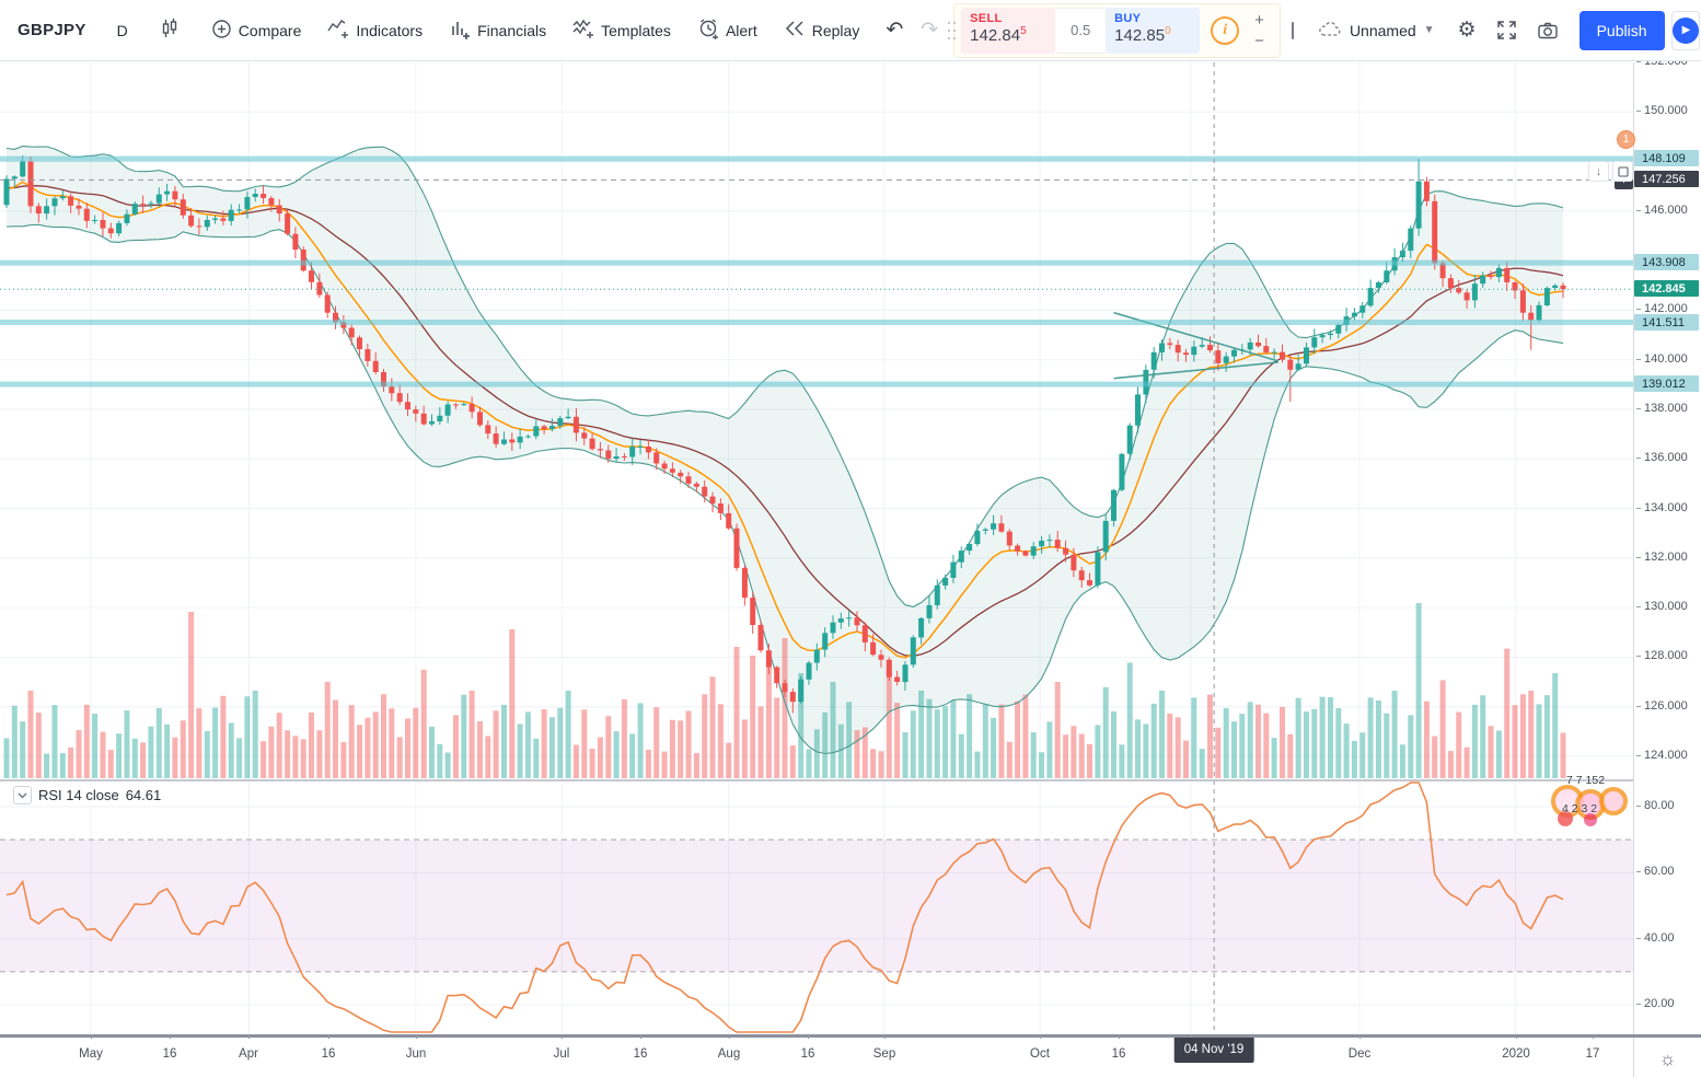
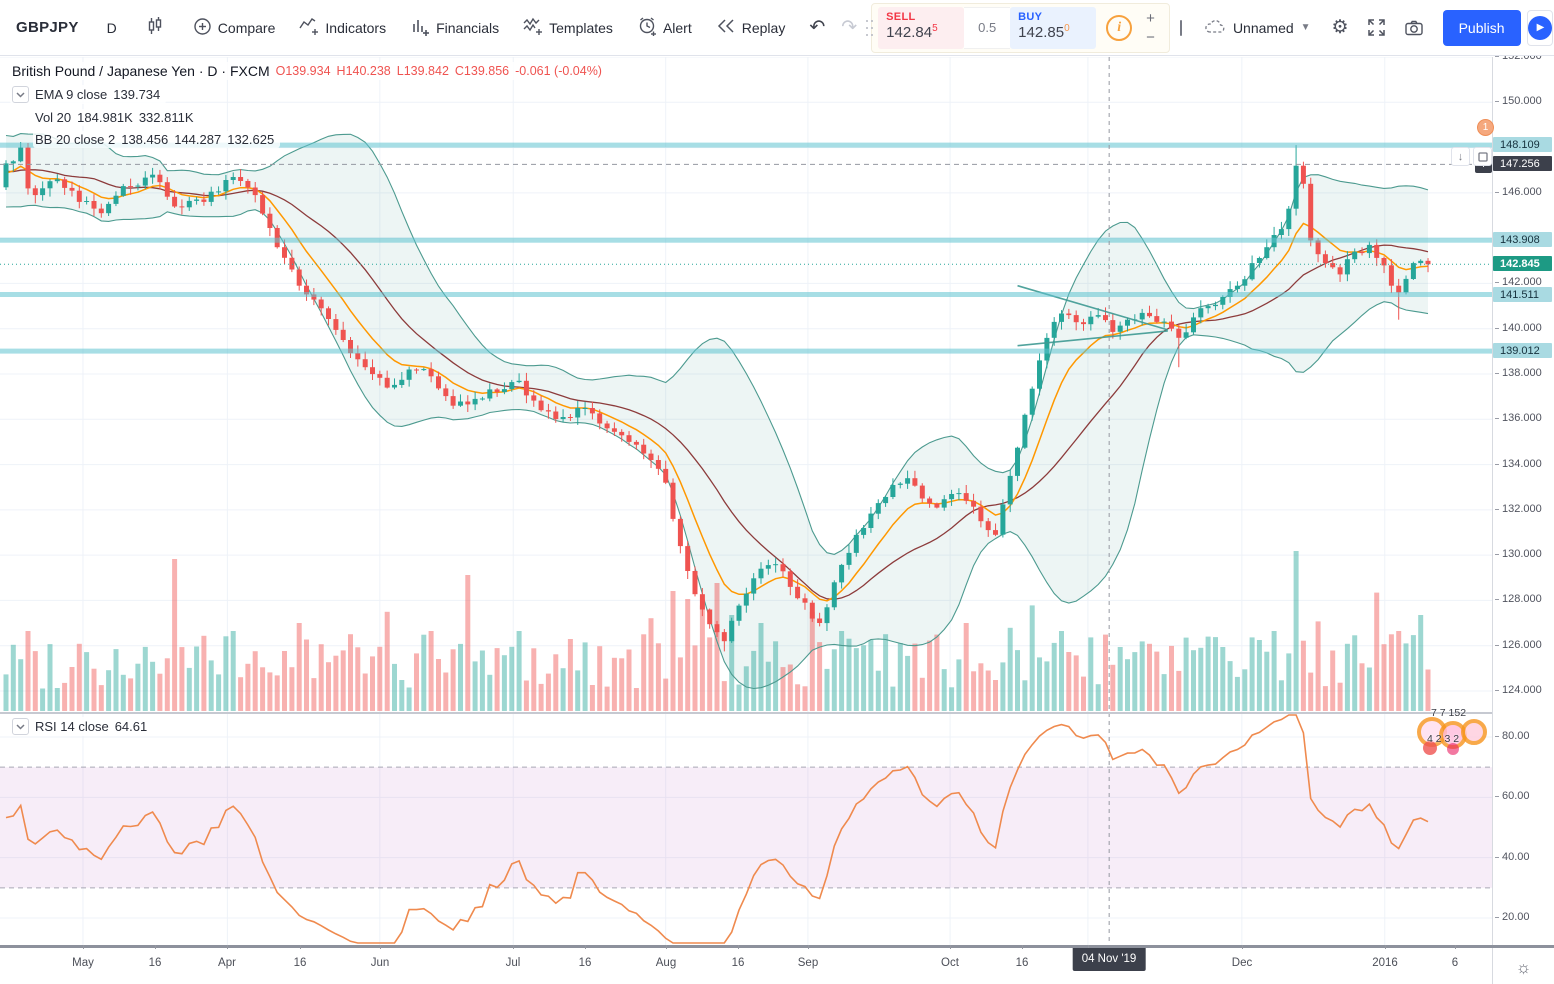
  GBPJPY
  D
  Compare
  Indicators
  Financials
  Templates
  Alert
  Replay
  ↶
  ↷
  SELL
  142.845
  0.5
  BUY
  142.850
  i
  +
  −
  Unnamed
  ▼
  ⚙
  Publish
  ▶
+ British Pound / Japanese Yen · D · FXCM
+ O139.934
+ H140.238
+ L139.842
+ C139.856
+ -0.061 (-0.04%)
+ EMA 9 close
+ 139.734
+ Vol 20
+ 184.981K
+ 332.811K
+ BB 20 close 2
+ 138.456
+ 144.287
+ 132.625
  RSI 14 close
  64.61
  1
  ↓
  7 7 152
  4 2 3 2
  124.000
  126.000
  128.000
  130.000
  132.000
  134.000
  136.000
  138.000
  140.000
  142.000
  146.000
  150.000
  152.000
  20.00
  40.00
  60.00
  80.00
  148.109
  147.256
  143.908
  142.845
  141.511
  139.012
  May
  16
  Apr
  16
  Jun
  Jul
  16
  Aug
  16
  Sep
  Oct
  16
  Dec
- 2020
+ 2016
- 17
+ 6
  04 Nov '19
  ☼
